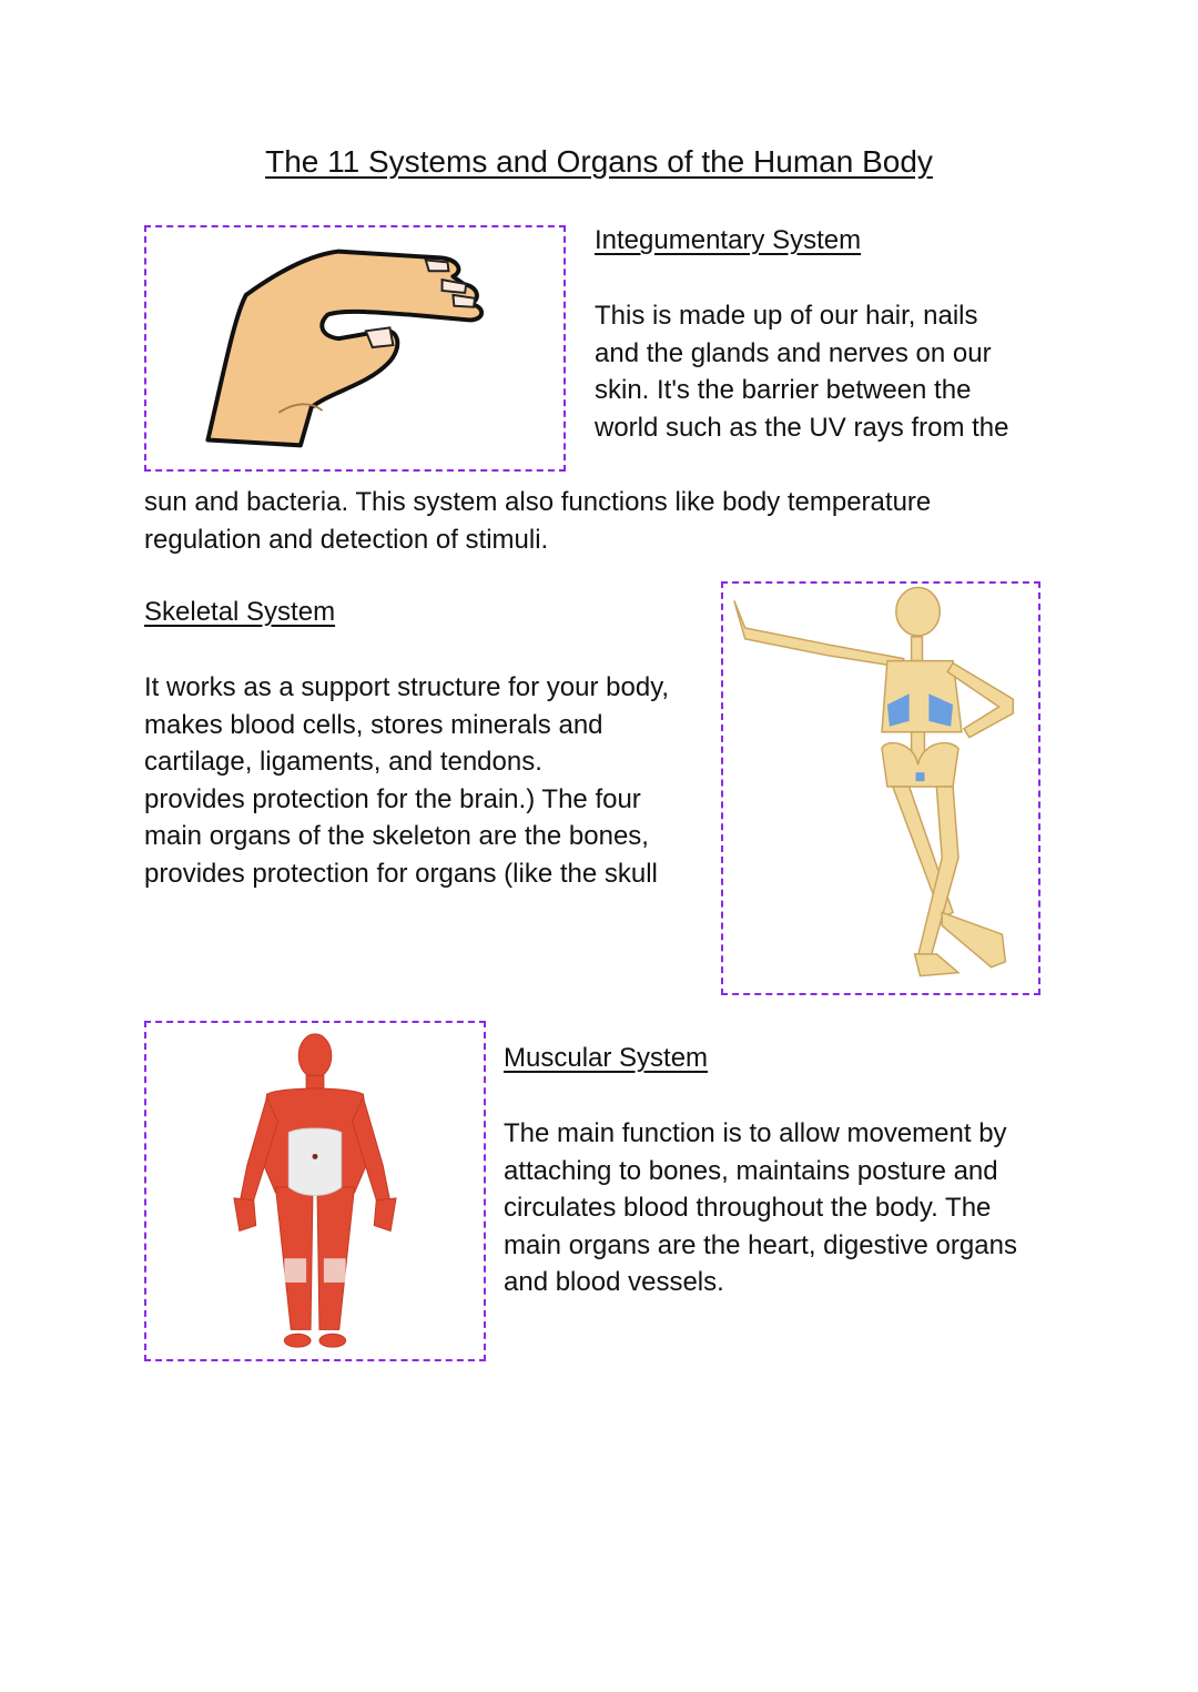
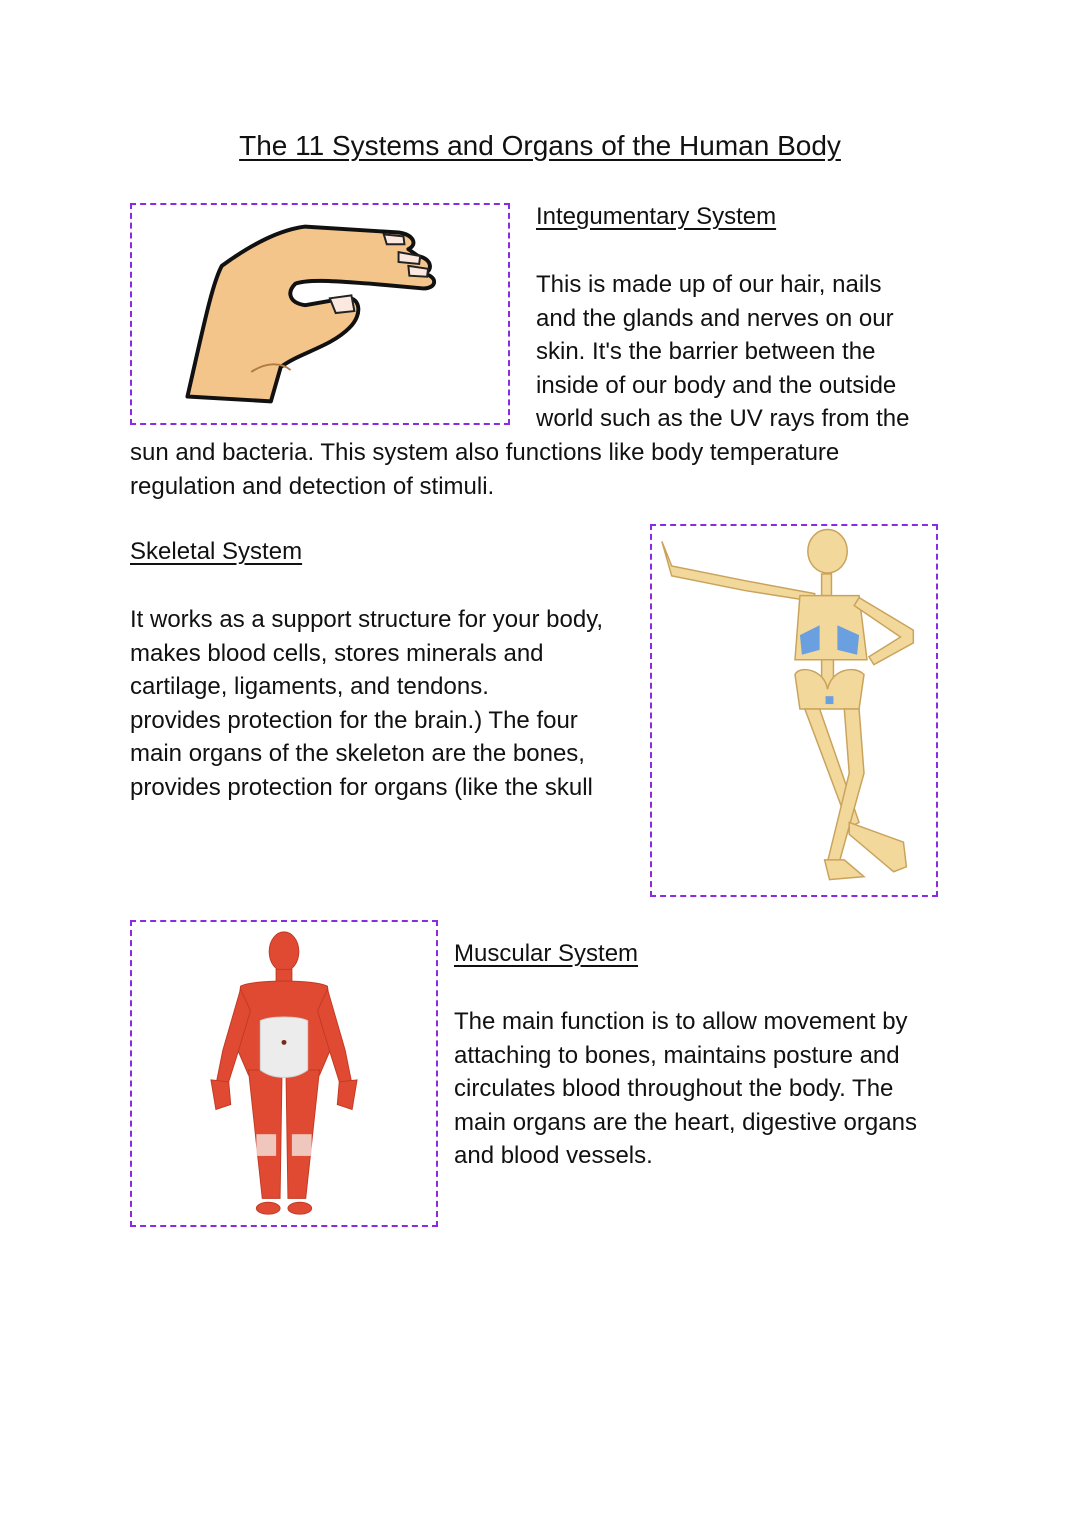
  The 11 Systems and Organs of the Human Body
  Integumentary System
  This is made up of our hair, nails
  and the glands and nerves on our
  skin. It's the barrier between the
+ inside of our body and the outside
  world such as the UV rays from the
  sun and bacteria. This system also functions like body temperature
  regulation and detection of stimuli.
  Skeletal System
  It works as a support structure for your body,
  makes blood cells, stores minerals and
  cartilage, ligaments, and tendons.
  provides protection for the brain.) The four
  main organs of the skeleton are the bones,
  provides protection for organs (like the skull
  Muscular System
  The main function is to allow movement by
  attaching to bones, maintains posture and
  circulates blood throughout the body. The
  main organs are the heart, digestive organs
  and blood vessels.
